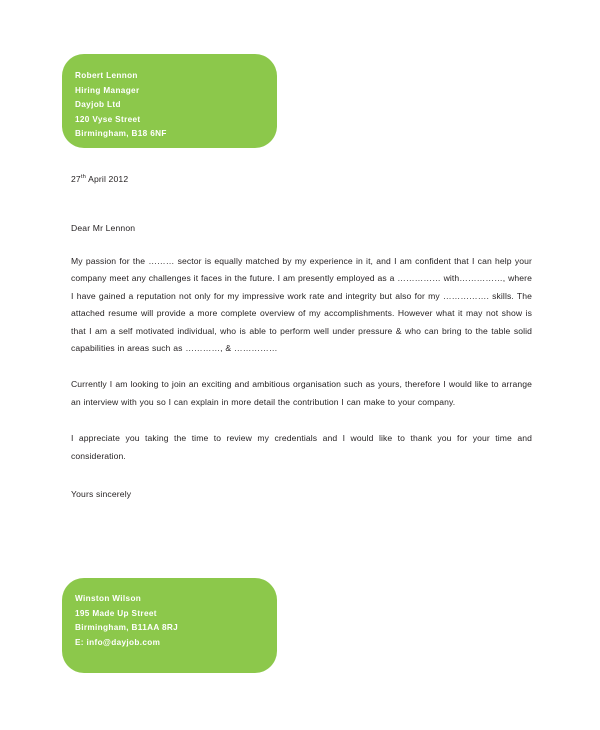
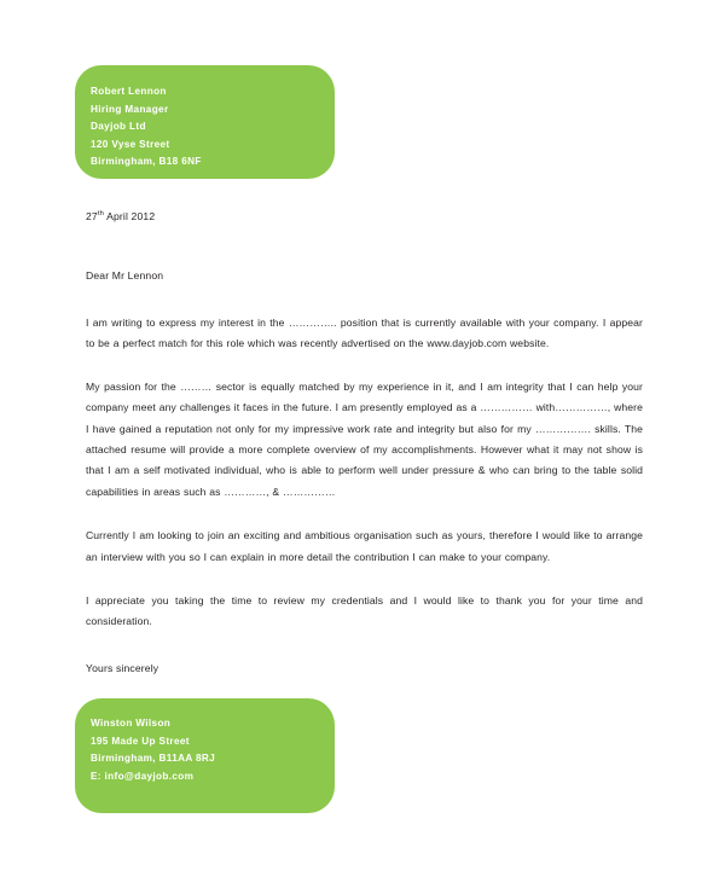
  Robert Lennon
  Hiring Manager
  Dayjob Ltd
  120 Vyse Street
  Birmingham, B18 6NF
  27 April 2012
  Dear Mr Lennon
+ I am writing to express my interest in the ………….. position that is currently available with your company. I appear to be a perfect match for this role which was recently advertised on the www.dayjob.com website.
- My passion for the ……… sector is equally matched by my experience in it, and I am confident that I can help your company meet any challenges it faces in the future. I am presently employed as a …………… with……………, where I have gained a reputation not only for my impressive work rate and integrity but also for my ……………. skills. The attached resume will provide a more complete overview of my accomplishments. However what it may not show is that I am a self motivated individual, who is able to perform well under pressure & who can bring to the table solid capabilities in areas such as …………, & ……………
+ My passion for the ……… sector is equally matched by my experience in it, and I am integrity that I can help your company meet any challenges it faces in the future. I am presently employed as a …………… with……………, where I have gained a reputation not only for my impressive work rate and integrity but also for my ……………. skills. The attached resume will provide a more complete overview of my accomplishments. However what it may not show is that I am a self motivated individual, who is able to perform well under pressure & who can bring to the table solid capabilities in areas such as …………, & ……………
  Currently I am looking to join an exciting and ambitious organisation such as yours, therefore I would like to arrange an interview with you so I can explain in more detail the contribution I can make to your company.
  I appreciate you taking the time to review my credentials and I would like to thank you for your time and consideration.
  Yours sincerely
  Winston Wilson
  195 Made Up Street
  Birmingham, B11AA 8RJ
  E: info@dayjob.com
